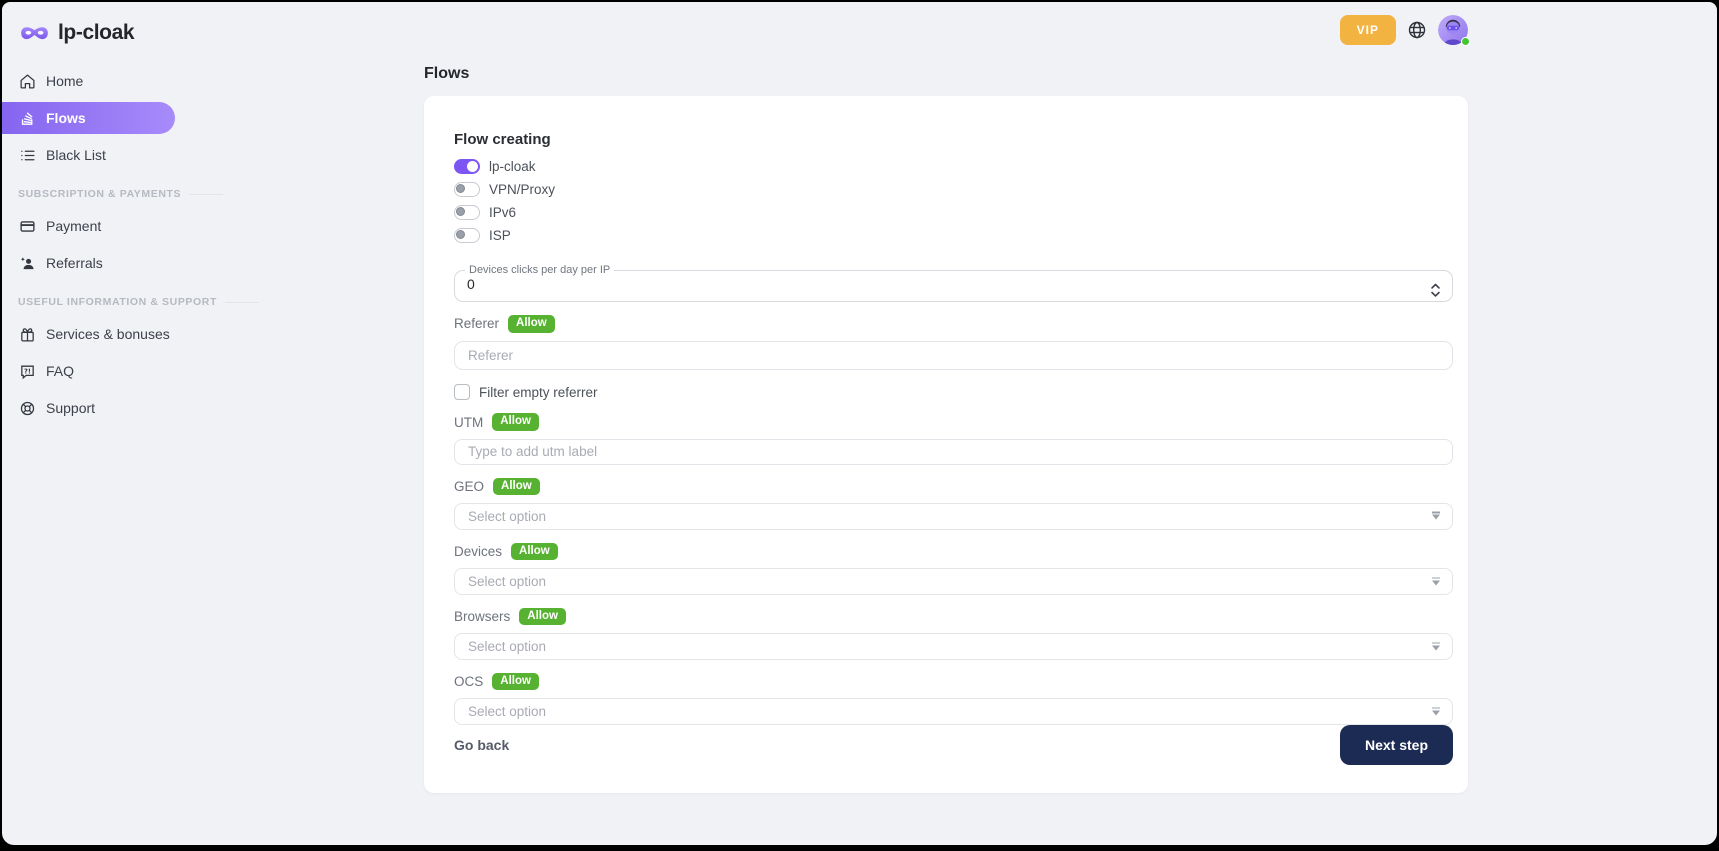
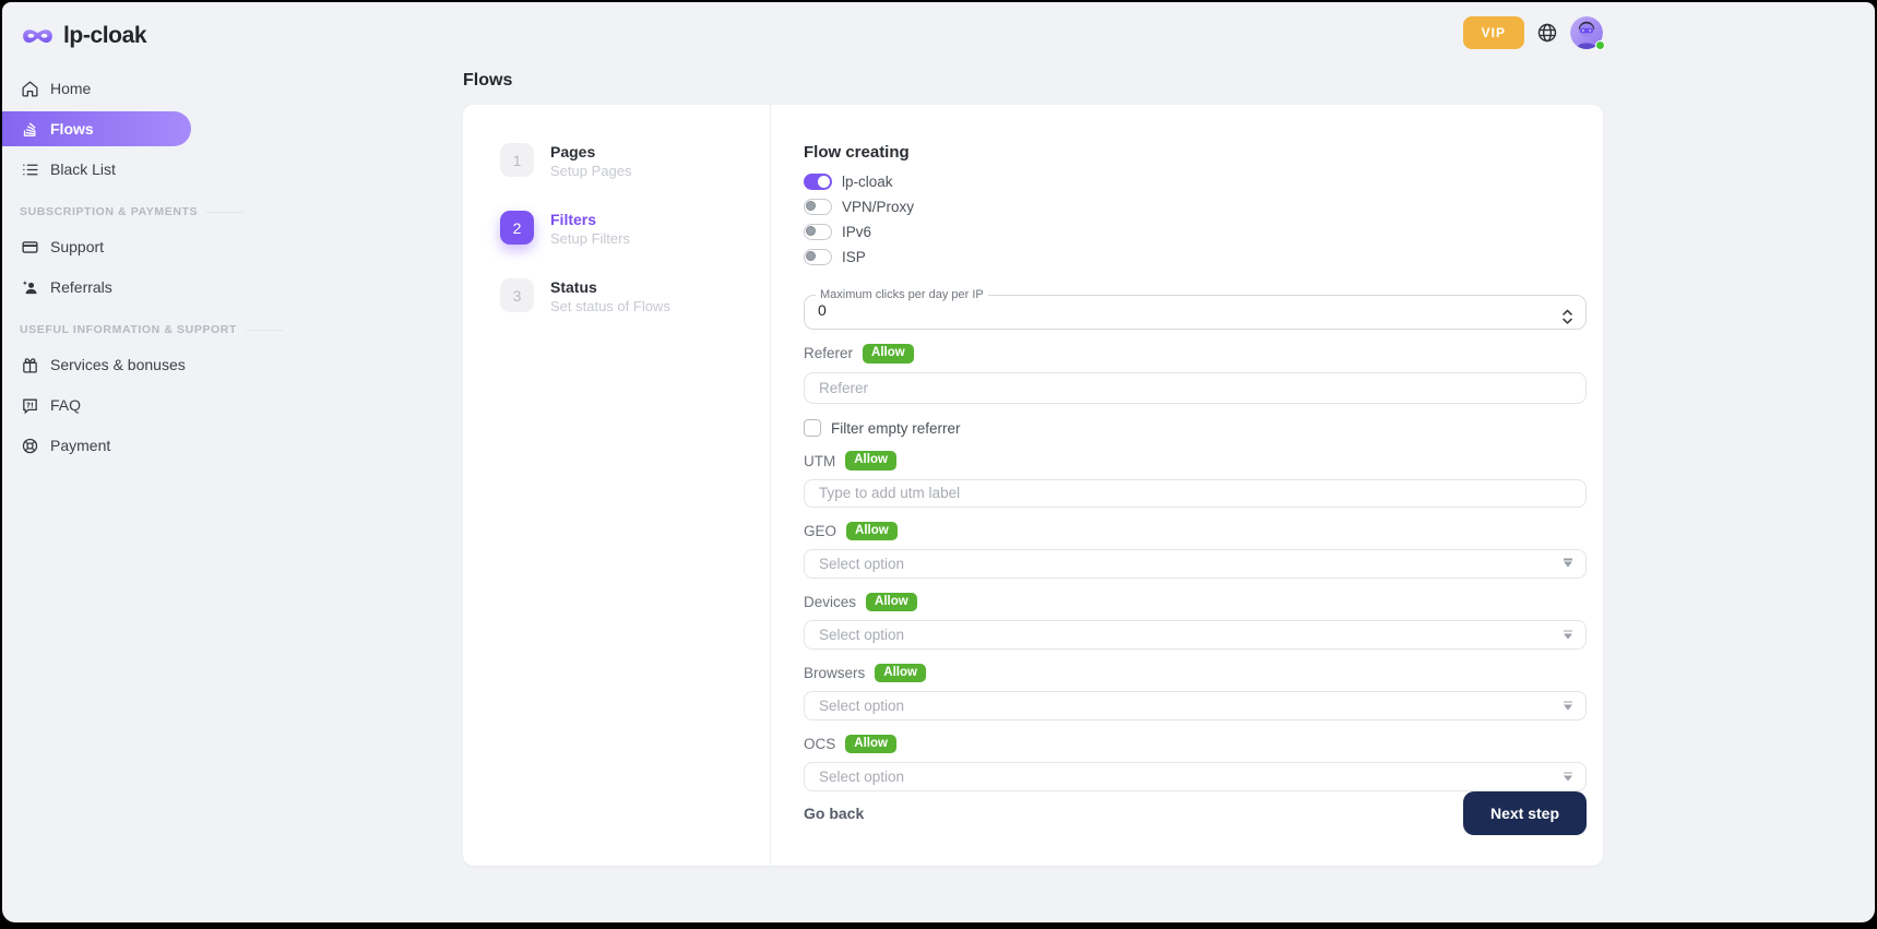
  lp-cloak
  Home
  Flows
  Black List
  SUBSCRIPTION & PAYMENT
- Payment
+ Support
  Referrals
  USEFUL INFORMATION & SU
  Services & bonuses
  ?!
  FAQ
- Support
+ Payment
  VIP
  Flows
+ 1
+ Pages
+ Setup Pages
+ 2
+ Filters
+ Setup Filters
+ 3
+ Status
+ Set status of Flows
  Flow creating
  lp-cloak
  VPN/Proxy
  IPv6
  ISP
- Devices clicks per day per IP
+ Maximum clicks per day per IP
  0
  Referer
  Allow
  Referer
  Filter empty referrer
  UTM
  Allow
  Type to add utm label
  GEO
  Allow
  Select option
  Devices
  Allow
  Select option
  Browsers
  Allow
  Select option
  OCS
  Allow
  Select option
  Go back
  Next step
